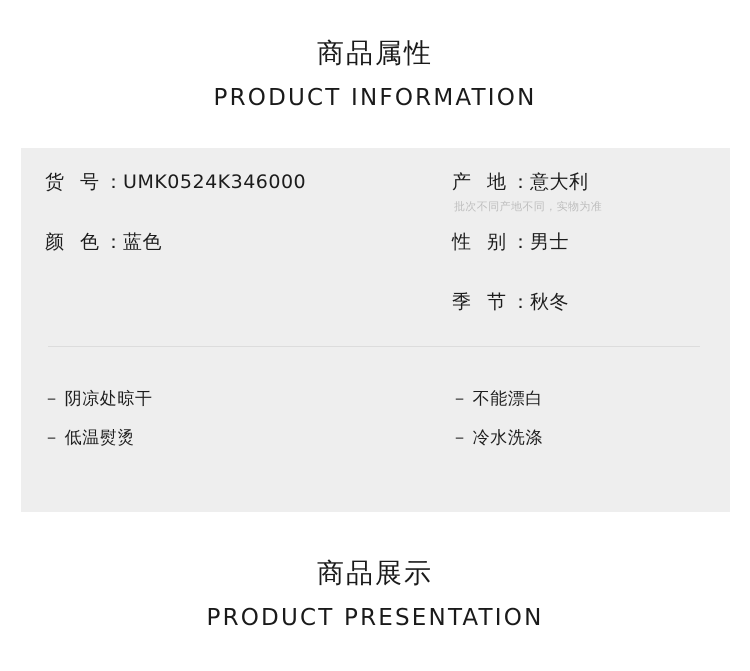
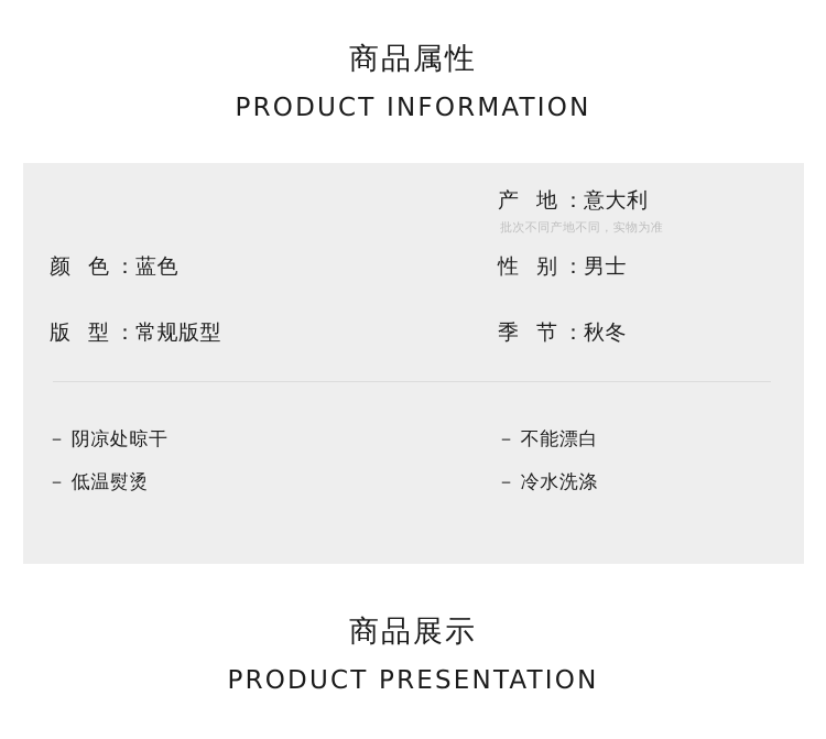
  商品属性
  PRODUCT INFORMATION
- 货 号：UMK0524K346000
  产 地：意大利
  批次不同产地不同，实物为准
  颜 色：蓝色
  性 别：男士
+ 版 型：常规版型
  季 节：秋冬
  － 阴凉处晾干
  － 低温熨烫
  － 不能漂白
  － 冷水洗涤
  商品展示
  PRODUCT PRESENTATION
